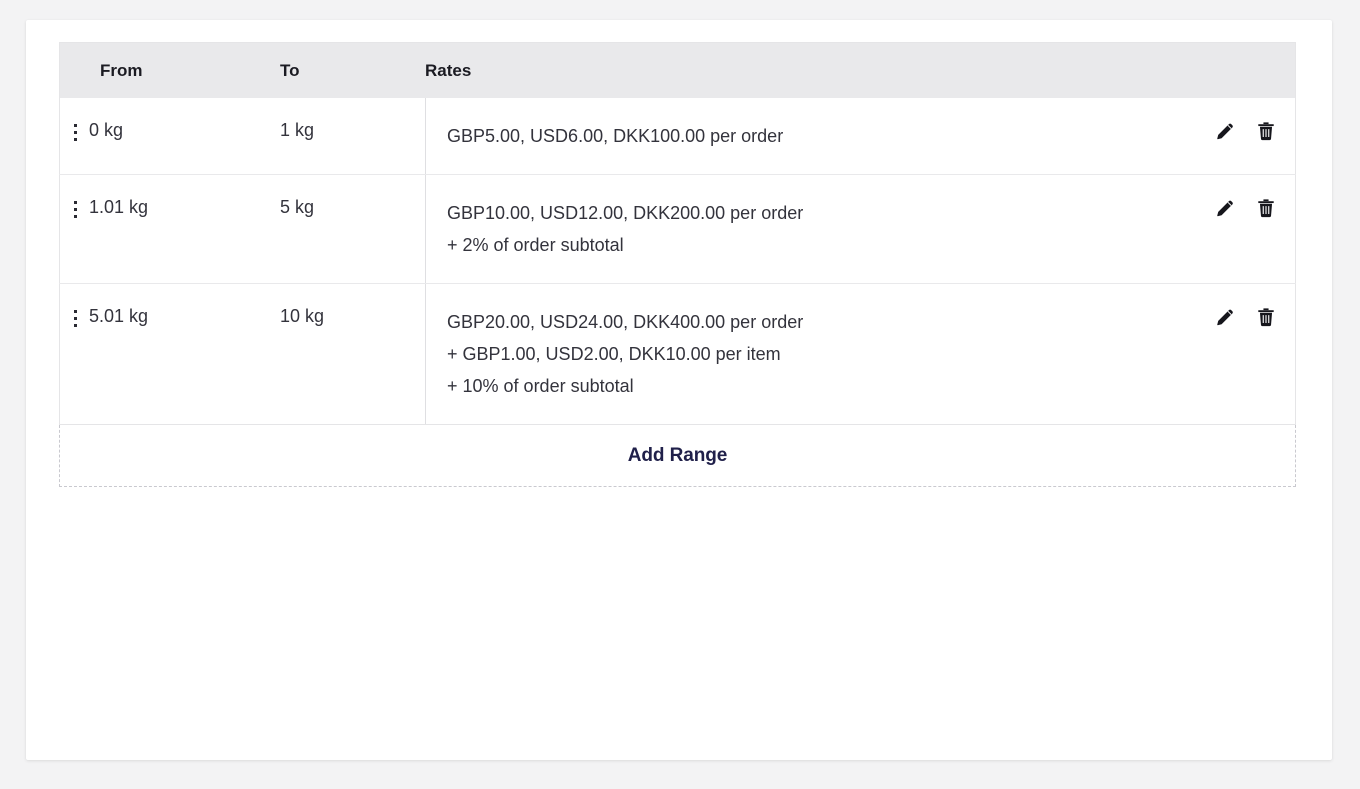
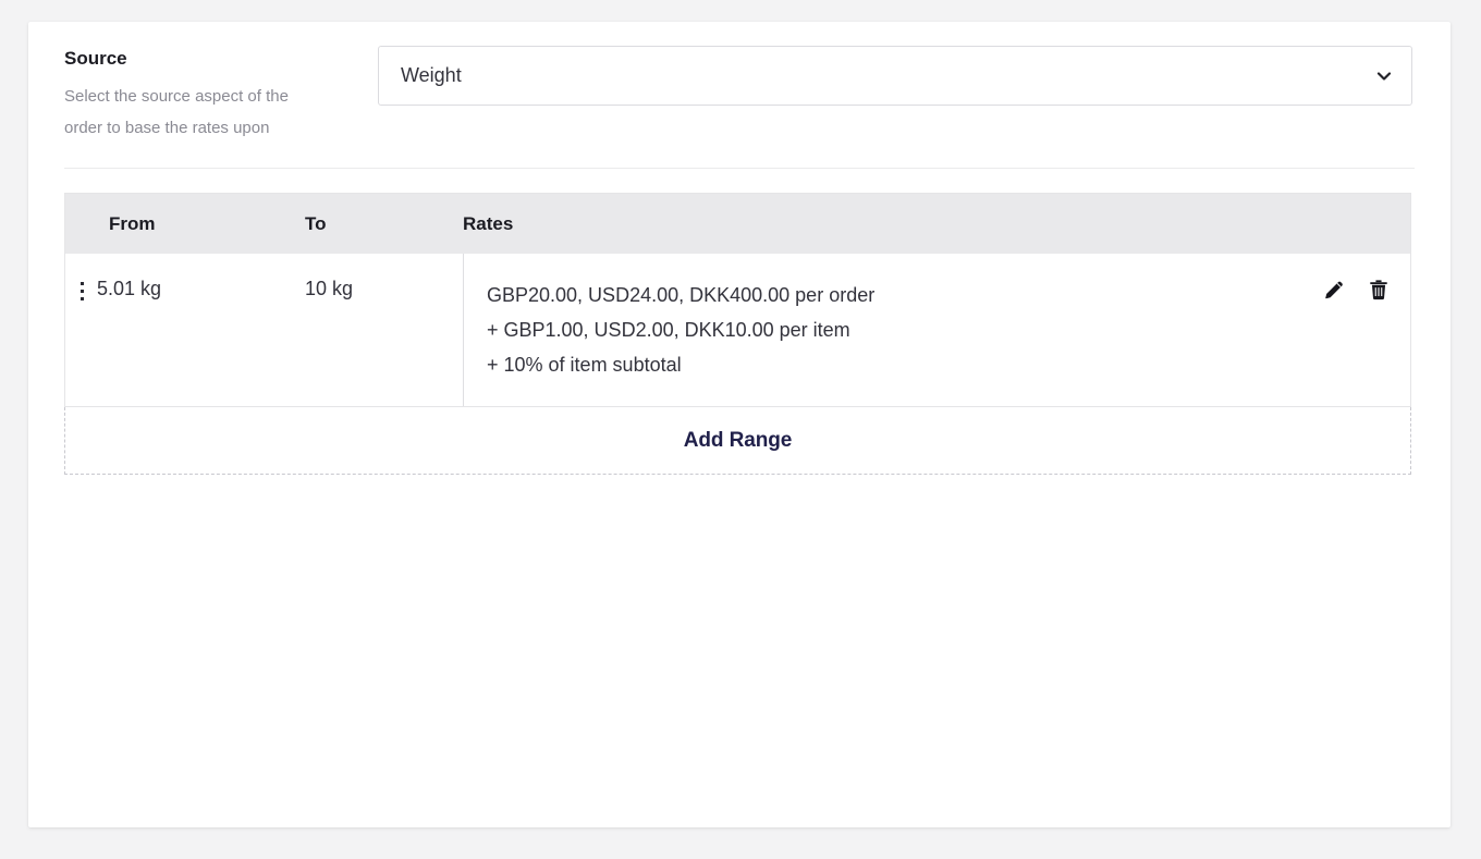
+ Source
+ Select the source aspect of the order to base the rates upon
+ Weight
  From	To	Rates
- 0 kg	1 kg	GBP5.00, USD6.00, DKK100.00 per order
- 1.01 kg	5 kg	GBP10.00, USD12.00, DKK200.00 per order + 2% of order subtotal
- 5.01 kg	10 kg	GBP20.00, USD24.00, DKK400.00 per order + GBP1.00, USD2.00, DKK10.00 per item + 10% of order subtotal
+ 5.01 kg	10 kg	GBP20.00, USD24.00, DKK400.00 per order + GBP1.00, USD2.00, DKK10.00 per item + 10% of item subtotal
  Add Range
